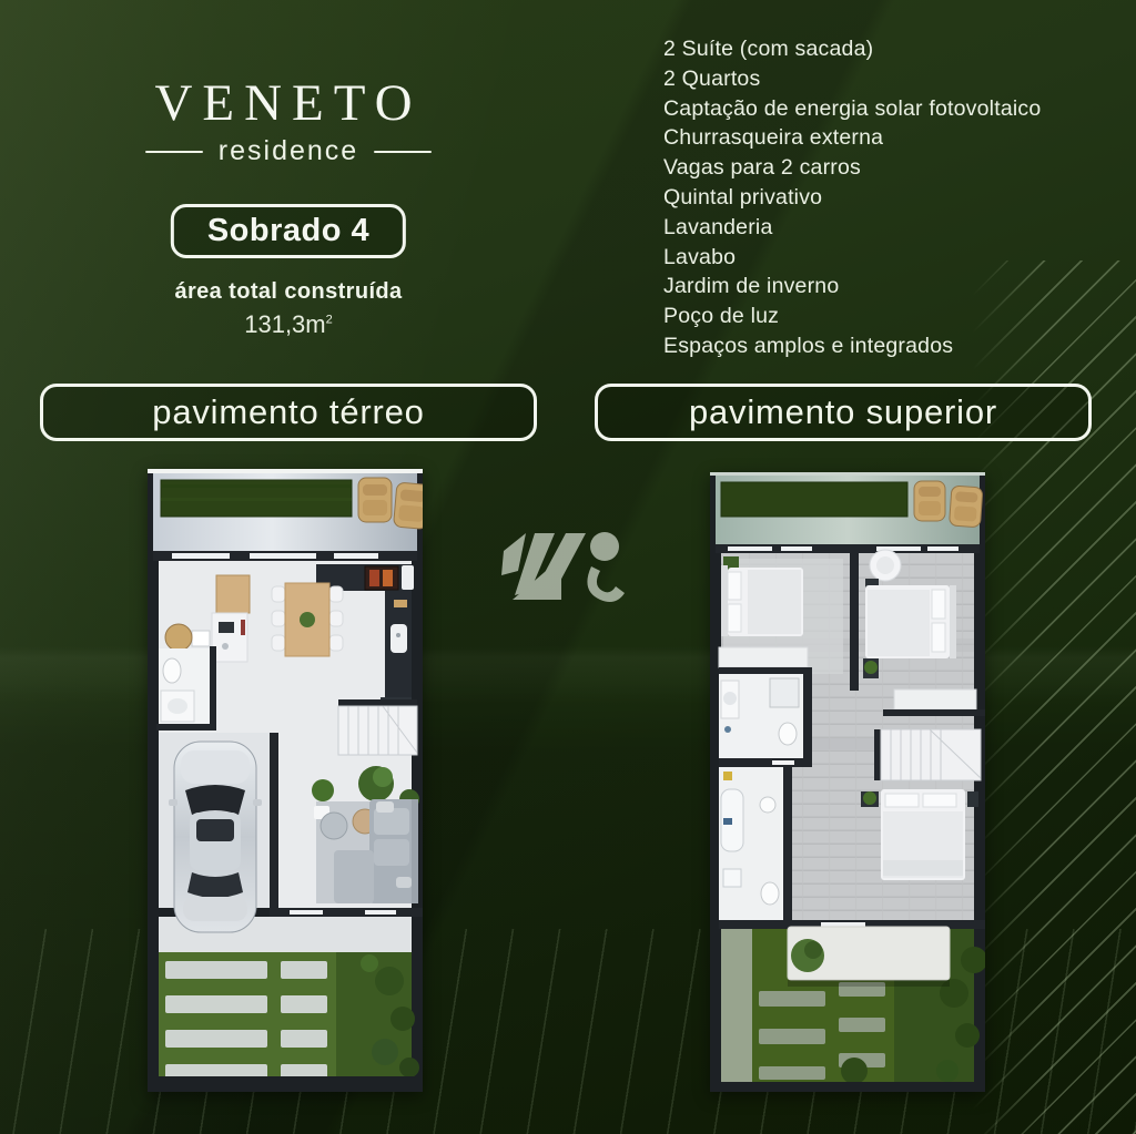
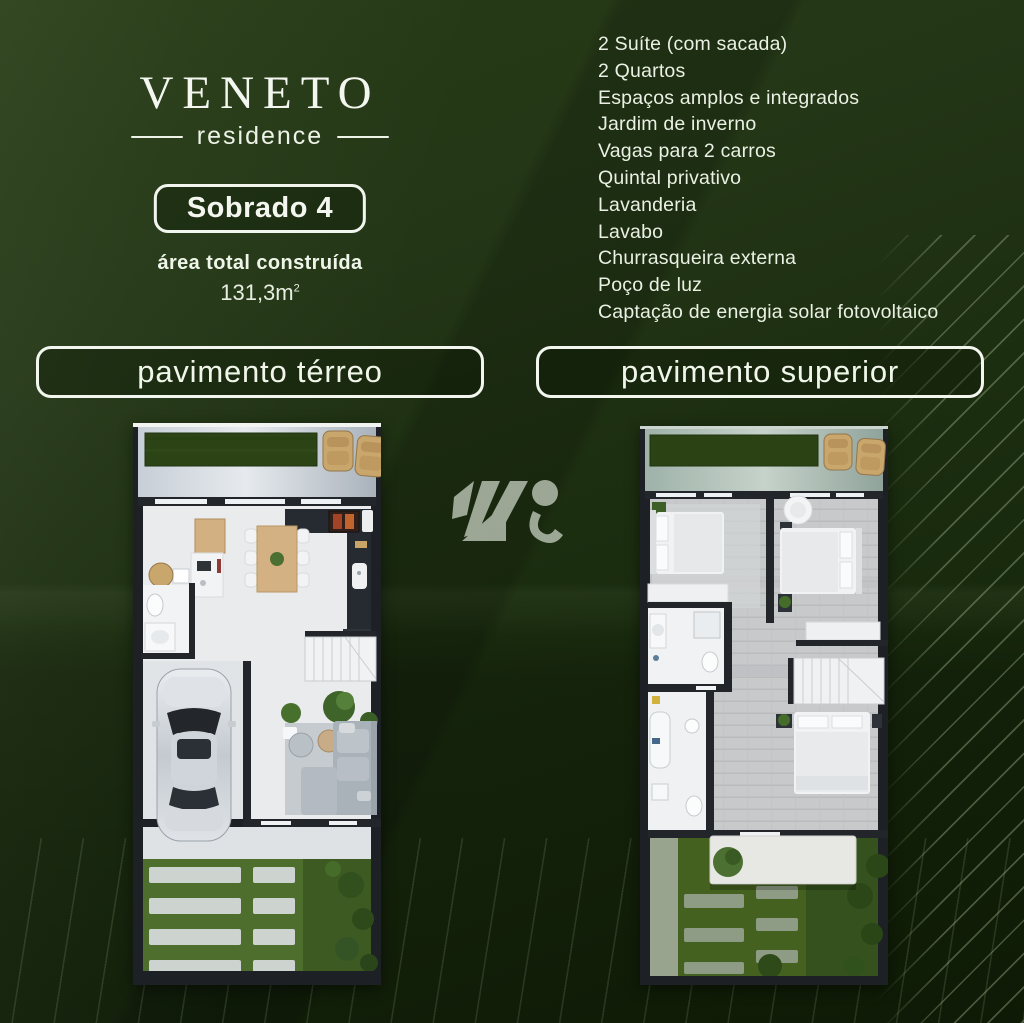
  VENETO
  residence
  Sobrado 4
  área total construída
  131,3m2
  2 Suíte (com sacada)
  2 Quartos
- Captação de energia solar fotovoltaico
+ Espaços amplos e integrados
- Churrasqueira externa
+ Jardim de inverno
  Vagas para 2 carros
  Quintal privativo
  Lavanderia
  Lavabo
- Jardim de inverno
+ Churrasqueira externa
  Poço de luz
- Espaços amplos e integrados
+ Captação de energia solar fotovoltaico
  pavimento térreo
  pavimento superior
